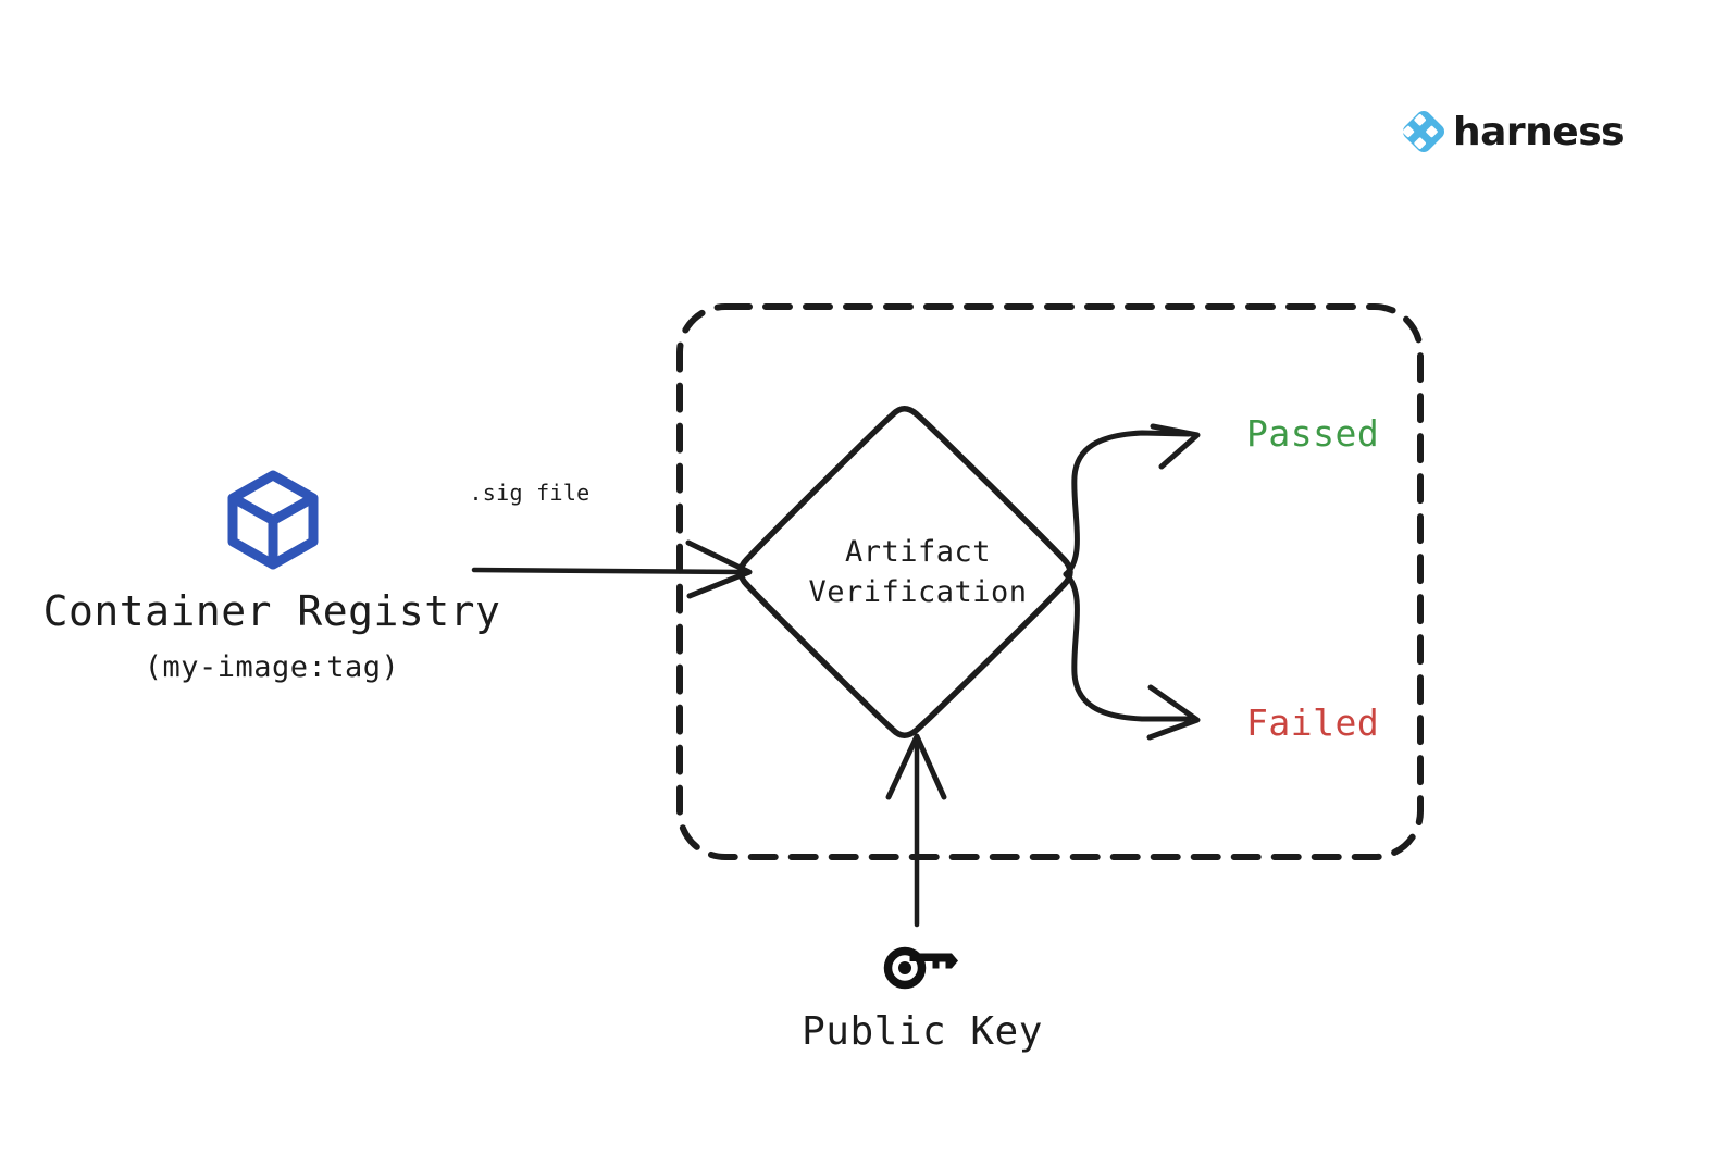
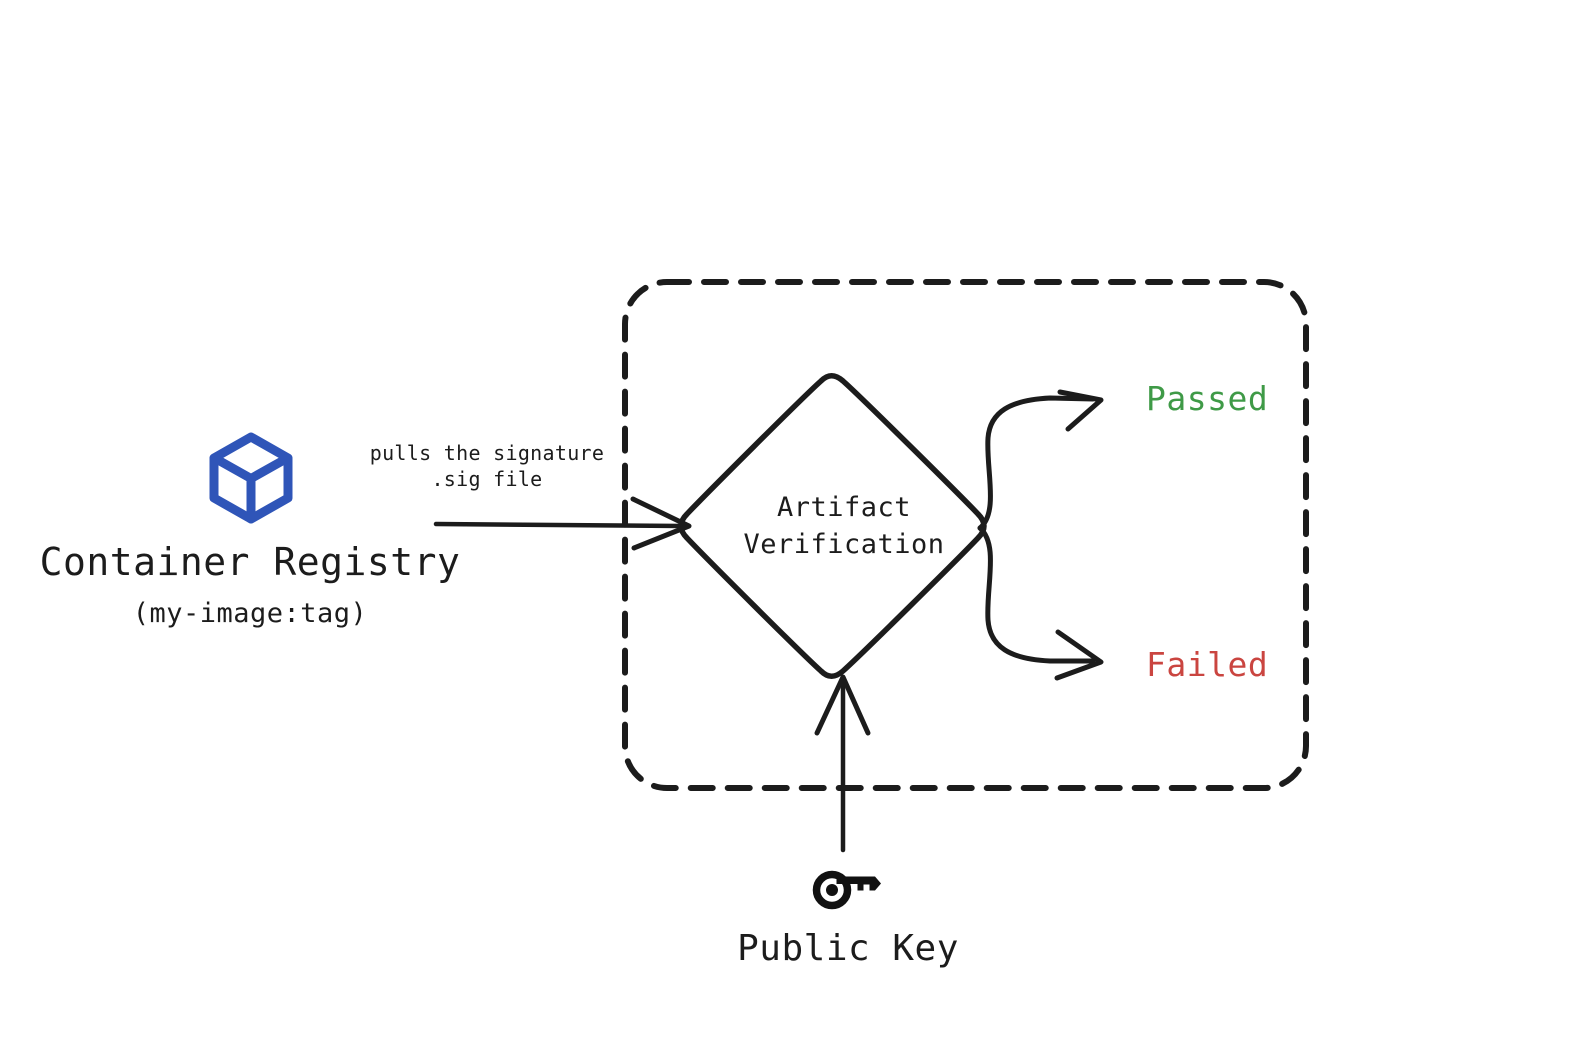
- harness
  Container Registry
  (my-image:tag)
+ pulls the signature
  .sig file
  Artifact
  Verification
  Passed
  Failed
  Public Key
